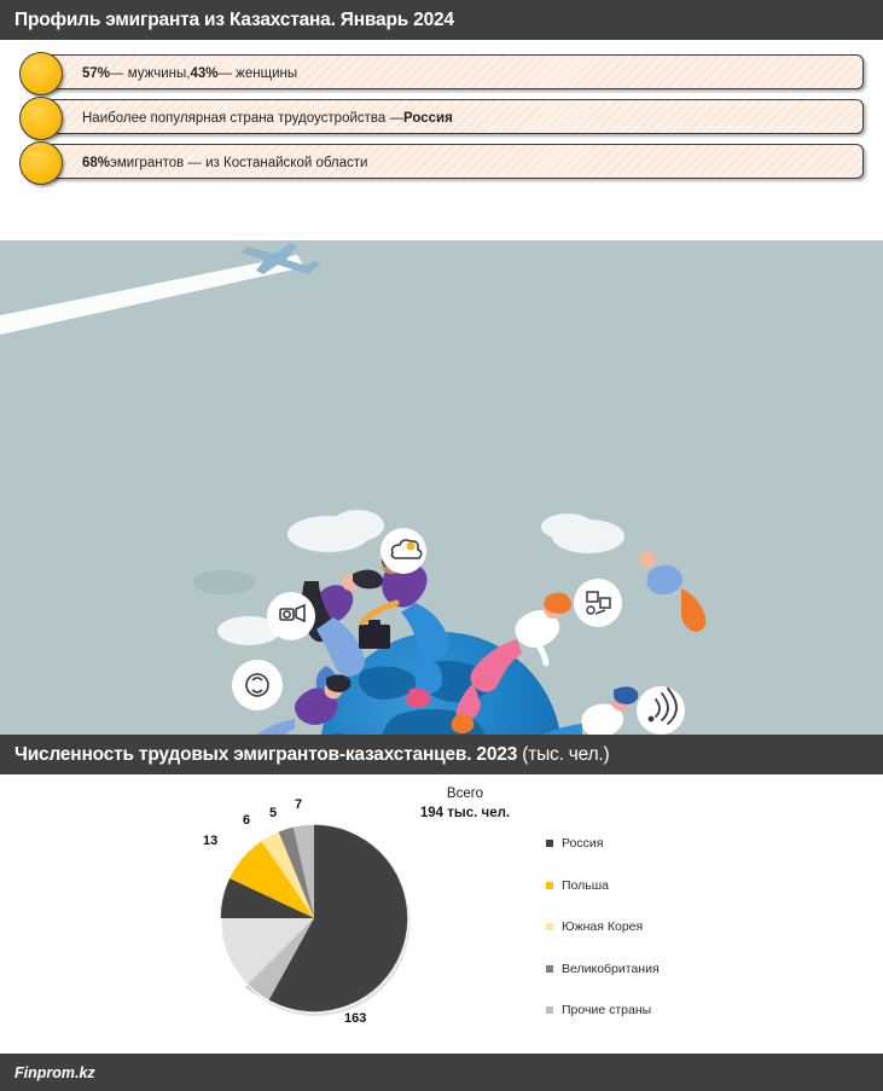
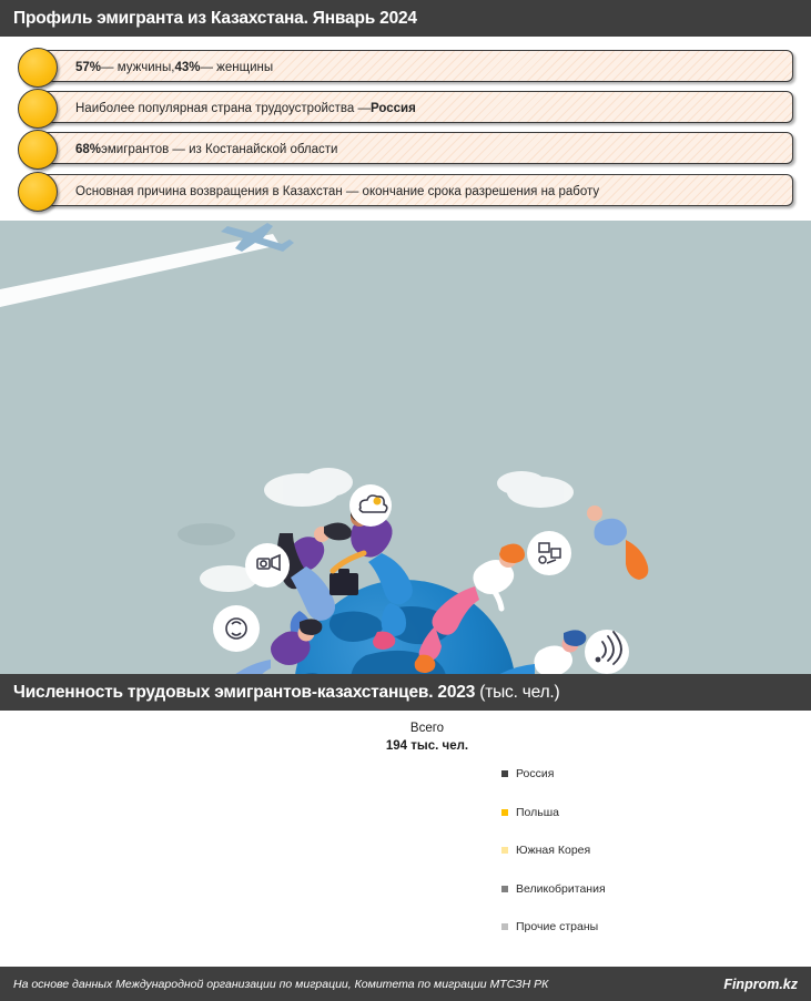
  Профиль эмигранта из Казахстана. Январь 2024
  57%
  — мужчины,
  43%
  — женщины
  Наиболее популярная страна трудоустройства —
  Россия
  68%
  эмигрантов — из Костанайской области
+ Основная причина возвращения в Казахстан — окончание срока разрешения на работу
  Численность трудовых эмигрантов-казахстанцев. 2023 (тыс. чел.)
- 13
- 6
- 5
- 7
- 163
  Всего
  194 тыс. чел.
  Россия
  Польша
  Южная Корея
  Великобритания
  Прочие страны
+ На основе данных Международной организации по миграции, Комитета по миграции МТСЗН РК
  Finprom.kz
